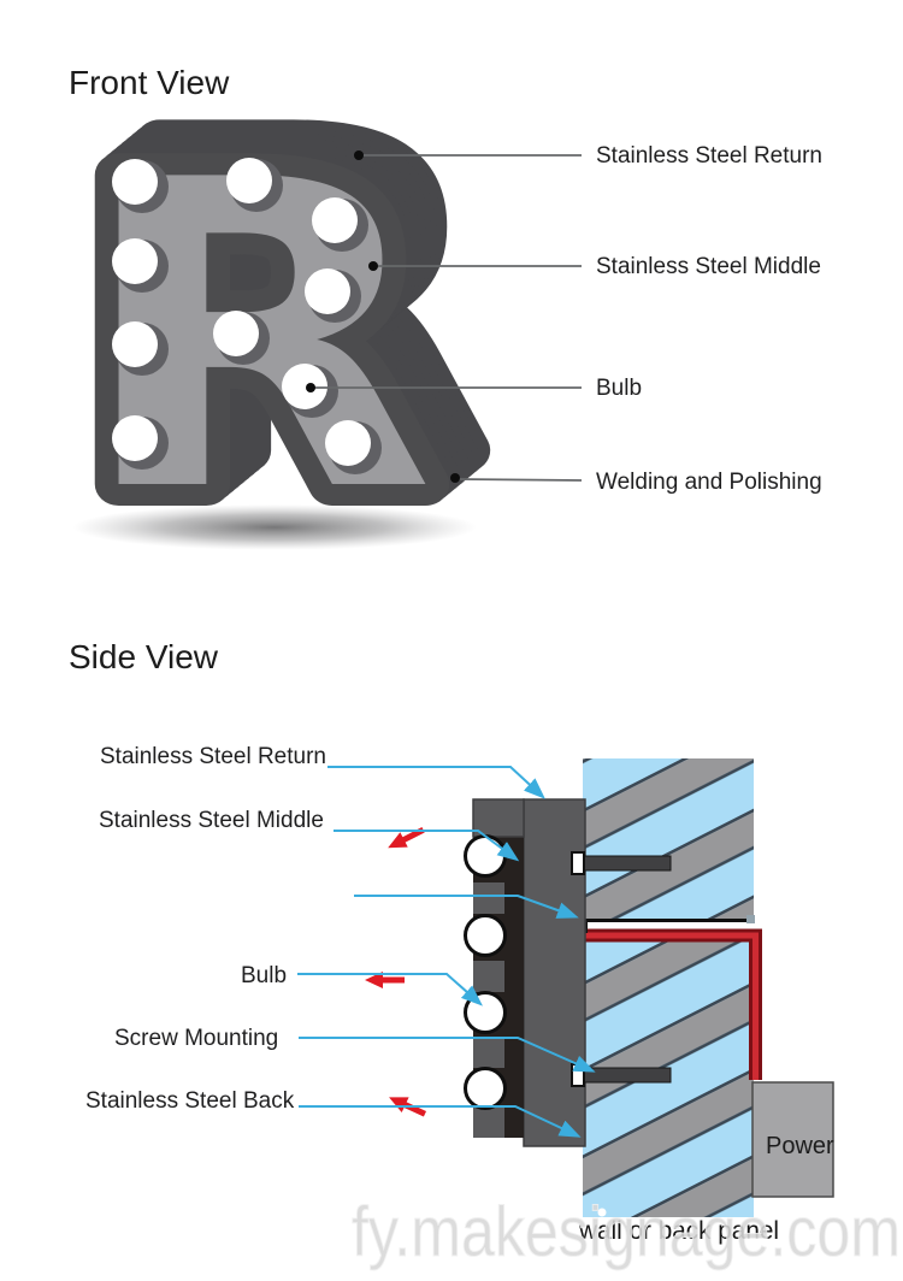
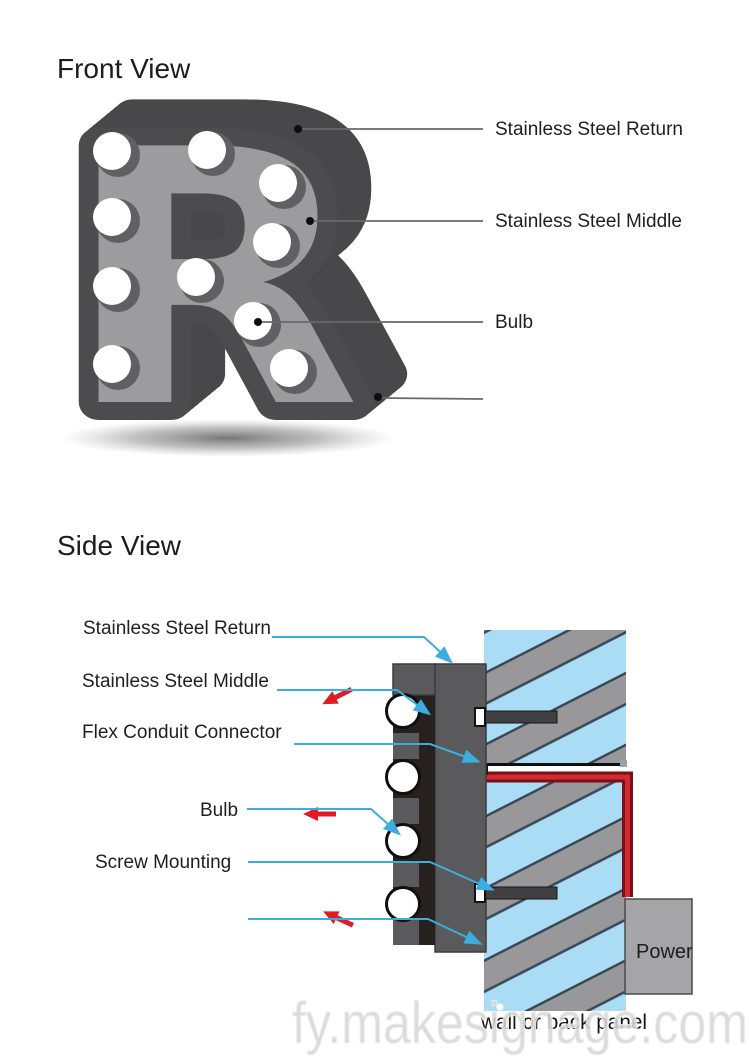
  Stainless Steel Return
  Stainless Steel Middle
  Bulb
- Welding and Polishing
  Side View
  Power
  Stainless Steel Return
  Stainless Steel Middle
+ Flex Conduit Connector
  Bulb
  Screw Mounting
- Stainless Steel Back
  wall or back panel
  fy.makesignage.com
